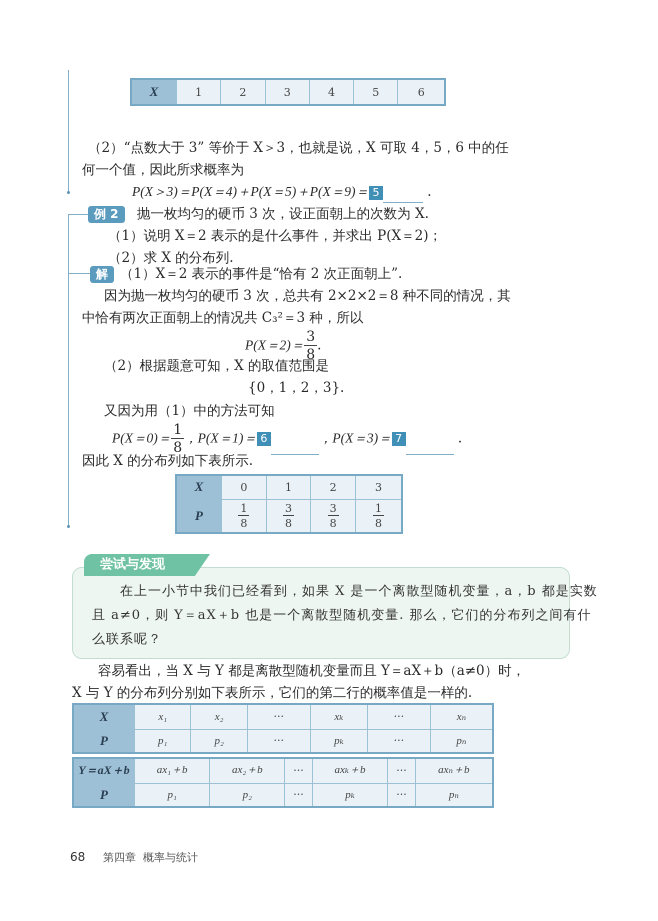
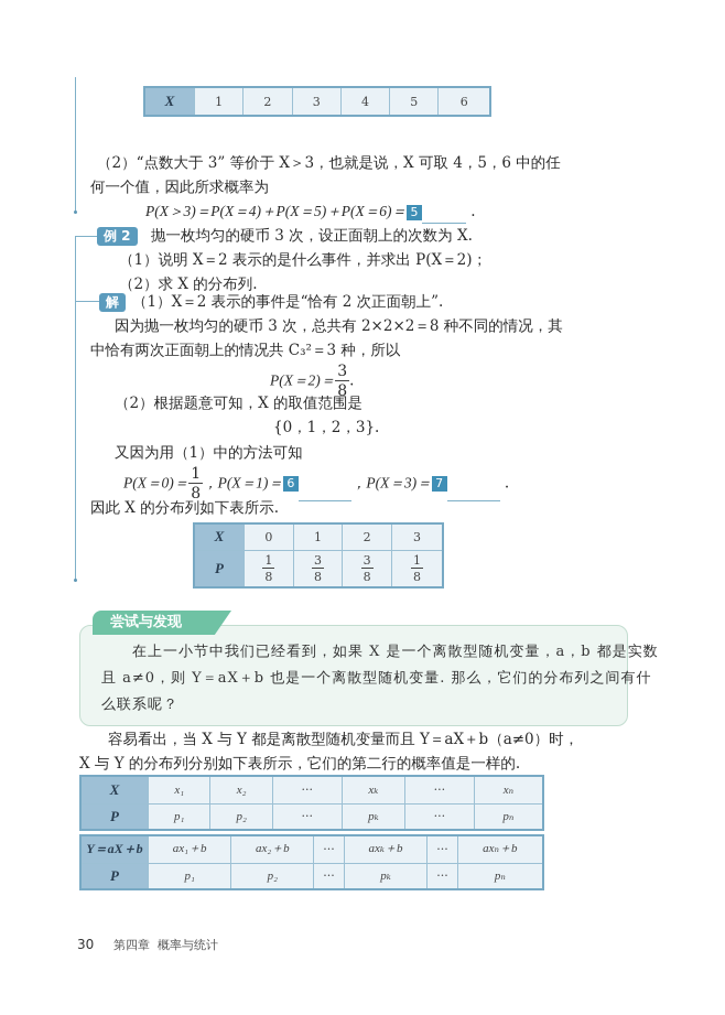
  X	1	2	3	4	5	6
  （2）“点数大于 3” 等价于 X＞3，也就是说，X 可取 4，5，6 中的任
  何一个值，因此所求概率为
- P(X＞3)＝P(X＝4)＋P(X＝5)＋P(X＝9)＝ 5 .
+ P(X＞3)＝P(X＝4)＋P(X＝5)＋P(X＝6)＝ 5 .
  例 2
  抛一枚均匀的硬币 3 次，设正面朝上的次数为 X.
  （1）说明 X＝2 表示的是什么事件，并求出 P(X＝2)；
  （2）求 X 的分布列.
  解
  （1）X＝2 表示的事件是“恰有 2 次正面朝上”.
  因为抛一枚均匀的硬币 3 次，总共有 2×2×2＝8 种不同的情况，其
  中恰有两次正面朝上的情况共 C₃²＝3 种，所以
  P(X＝2)＝
  3
  8
  .
  （2）根据题意可知，X 的取值范围是
  {0，1，2，3}.
  又因为用（1）中的方法可知
  P(X＝0)＝
  1
  8
  ，P(X＝1)＝ 6 ，P(X＝3)＝ 7 .
  因此 X 的分布列如下表所示.
  X	0	1	2	3
  P	18	38	38	18
  尝试与发现
  在上一小节中我们已经看到，如果 X 是一个离散型随机变量，a，b 都是实数
  且 a≠0，则 Y＝aX＋b 也是一个离散型随机变量. 那么，它们的分布列之间有什
  么联系呢？
  容易看出，当 X 与 Y 都是离散型随机变量而且 Y＝aX＋b（a≠0）时，
  X 与 Y 的分布列分别如下表所示，它们的第二行的概率值是一样的.
  X	x₁	x₂	···	xₖ	···	xₙ
  P	p₁	p₂	···	pₖ	···	pₙ
  Y＝aX＋b	ax₁＋b	ax₂＋b	···	axₖ＋b	···	axₙ＋b
  P	p₁	p₂	···	pₖ	···	pₙ
- 68
+ 30
  第四章
  概率与统计
